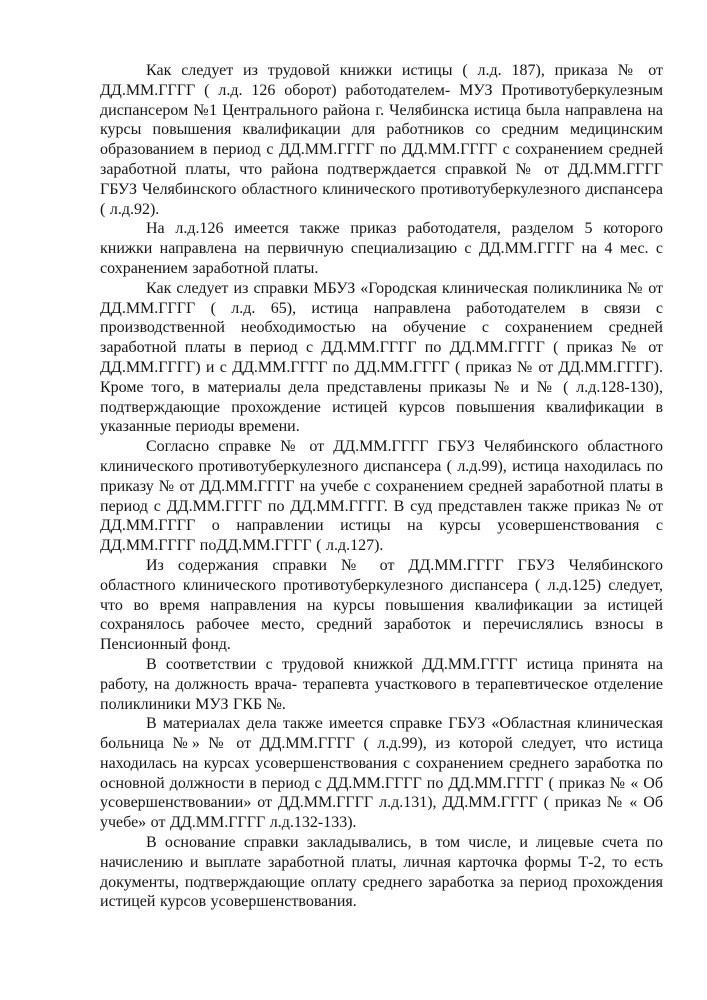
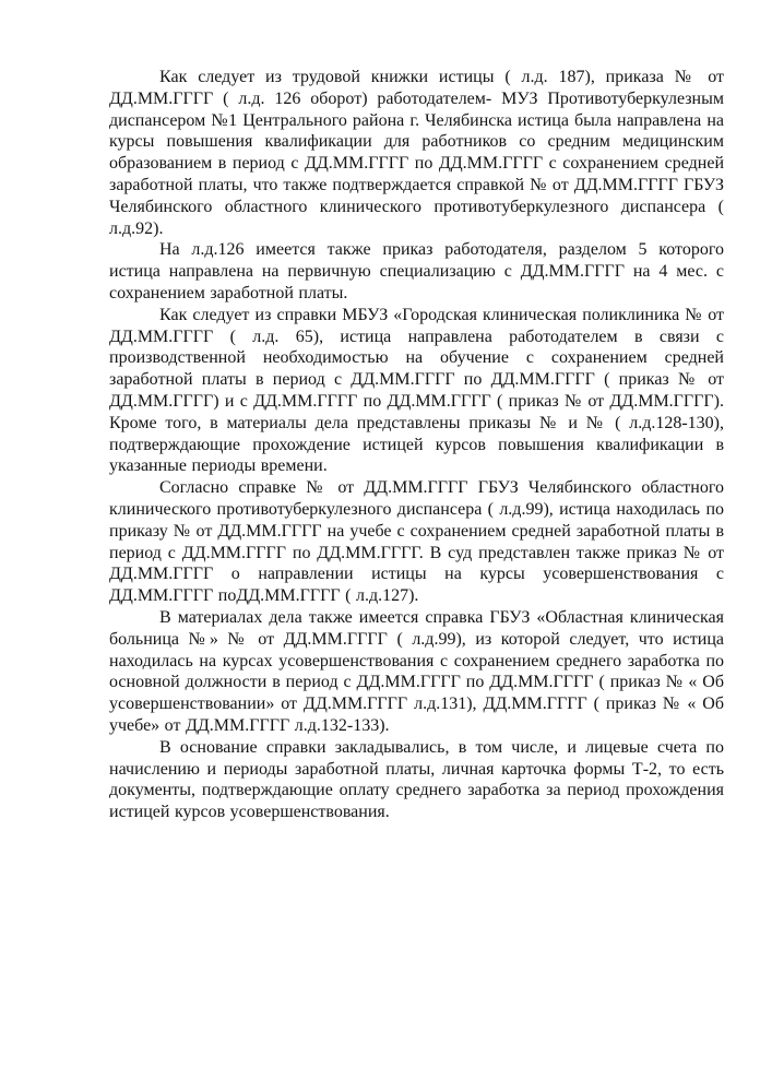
- Как следует из трудовой книжки истицы ( л.д. 187), приказа № от ДД.ММ.ГГГГ ( л.д. 126 оборот) работодателем- МУЗ Противотуберкулезным диспансером №1 Центрального района г. Челябинска истица была направлена на курсы повышения квалификации для работников со средним медицинским образованием в период с ДД.ММ.ГГГГ по ДД.ММ.ГГГГ с сохранением средней заработной платы, что района подтверждается справкой № от ДД.ММ.ГГГГ ГБУЗ Челябинского областного клинического противотуберкулезного диспансера ( л.д.92).
+ Как следует из трудовой книжки истицы ( л.д. 187), приказа № от ДД.ММ.ГГГГ ( л.д. 126 оборот) работодателем- МУЗ Противотуберкулезным диспансером №1 Центрального района г. Челябинска истица была направлена на курсы повышения квалификации для работников со средним медицинским образованием в период с ДД.ММ.ГГГГ по ДД.ММ.ГГГГ с сохранением средней заработной платы, что также подтверждается справкой № от ДД.ММ.ГГГГ ГБУЗ Челябинского областного клинического противотуберкулезного диспансера ( л.д.92).
- На л.д.126 имеется также приказ работодателя, разделом 5 которого книжки направлена на первичную специализацию с ДД.ММ.ГГГГ на 4 мес. с сохранением заработной платы.
+ На л.д.126 имеется также приказ работодателя, разделом 5 которого истица направлена на первичную специализацию с ДД.ММ.ГГГГ на 4 мес. с сохранением заработной платы.
  Как следует из справки МБУЗ «Городская клиническая поликлиника № от ДД.ММ.ГГГГ ( л.д. 65), истица направлена работодателем в связи с производственной необходимостью на обучение с сохранением средней заработной платы в период с ДД.ММ.ГГГГ по ДД.ММ.ГГГГ ( приказ № от ДД.ММ.ГГГГ) и с ДД.ММ.ГГГГ по ДД.ММ.ГГГГ ( приказ № от ДД.ММ.ГГГГ). Кроме того, в материалы дела представлены приказы № и № ( л.д.128-130), подтверждающие прохождение истицей курсов повышения квалификации в указанные периоды времени.
  Согласно справке № от ДД.ММ.ГГГГ ГБУЗ Челябинского областного клинического противотуберкулезного диспансера ( л.д.99), истица находилась по приказу № от ДД.ММ.ГГГГ на учебе с сохранением средней заработной платы в период с ДД.ММ.ГГГГ по ДД.ММ.ГГГГ. В суд представлен также приказ № от ДД.ММ.ГГГГ о направлении истицы на курсы усовершенствования с ДД.ММ.ГГГГ поДД.ММ.ГГГГ ( л.д.127).
- Из содержания справки № от ДД.ММ.ГГГГ ГБУЗ Челябинского областного клинического противотуберкулезного диспансера ( л.д.125) следует, что во время направления на курсы повышения квалификации за истицей сохранялось рабочее место, средний заработок и перечислялись взносы в Пенсионный фонд.
- В соответствии с трудовой книжкой ДД.ММ.ГГГГ истица принята на работу, на должность врача- терапевта участкового в терапевтическое отделение поликлиники МУЗ ГКБ №.
- В материалах дела также имеется справке ГБУЗ «Областная клиническая больница №» № от ДД.ММ.ГГГГ ( л.д.99), из которой следует, что истица находилась на курсах усовершенствования с сохранением среднего заработка по основной должности в период с ДД.ММ.ГГГГ по ДД.ММ.ГГГГ ( приказ № « Об усовершенствовании» от ДД.ММ.ГГГГ л.д.131), ДД.ММ.ГГГГ ( приказ № « Об учебе» от ДД.ММ.ГГГГ л.д.132-133).
+ В материалах дела также имеется справка ГБУЗ «Областная клиническая больница №» № от ДД.ММ.ГГГГ ( л.д.99), из которой следует, что истица находилась на курсах усовершенствования с сохранением среднего заработка по основной должности в период с ДД.ММ.ГГГГ по ДД.ММ.ГГГГ ( приказ № « Об усовершенствовании» от ДД.ММ.ГГГГ л.д.131), ДД.ММ.ГГГГ ( приказ № « Об учебе» от ДД.ММ.ГГГГ л.д.132-133).
- В основание справки закладывались, в том числе, и лицевые счета по начислению и выплате заработной платы, личная карточка формы Т-2, то есть документы, подтверждающие оплату среднего заработка за период прохождения истицей курсов усовершенствования.
+ В основание справки закладывались, в том числе, и лицевые счета по начислению и периоды заработной платы, личная карточка формы Т-2, то есть документы, подтверждающие оплату среднего заработка за период прохождения истицей курсов усовершенствования.
